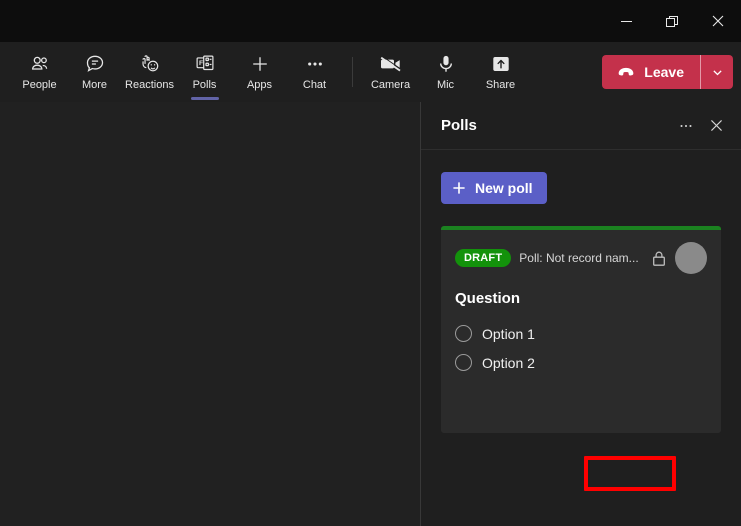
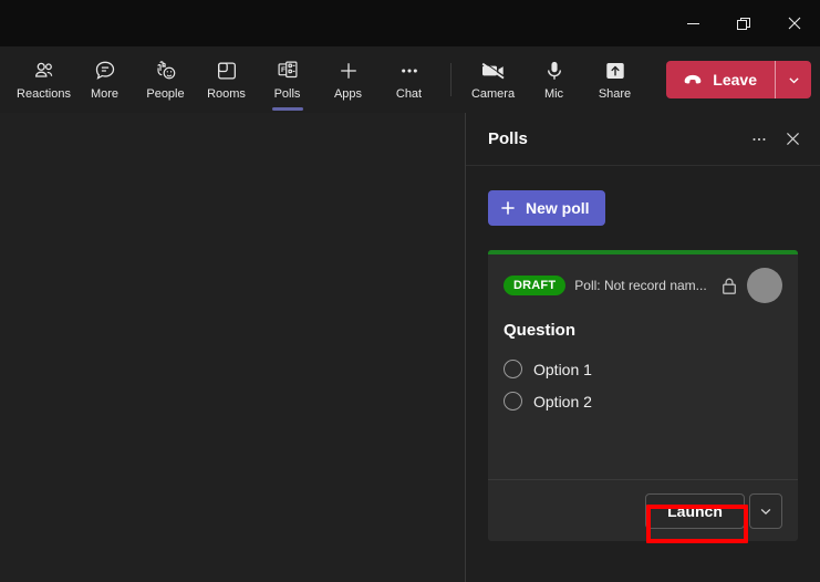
- People
+ Reactions
  More
- Reactions
+ People
+ Rooms
  Polls
  Apps
  Chat
  Camera
  Mic
  Share
  Leave
  Polls
  New poll
  DRAFT
  Poll: Not record nam...
  Question
  Option 1
  Option 2
+ Launch
